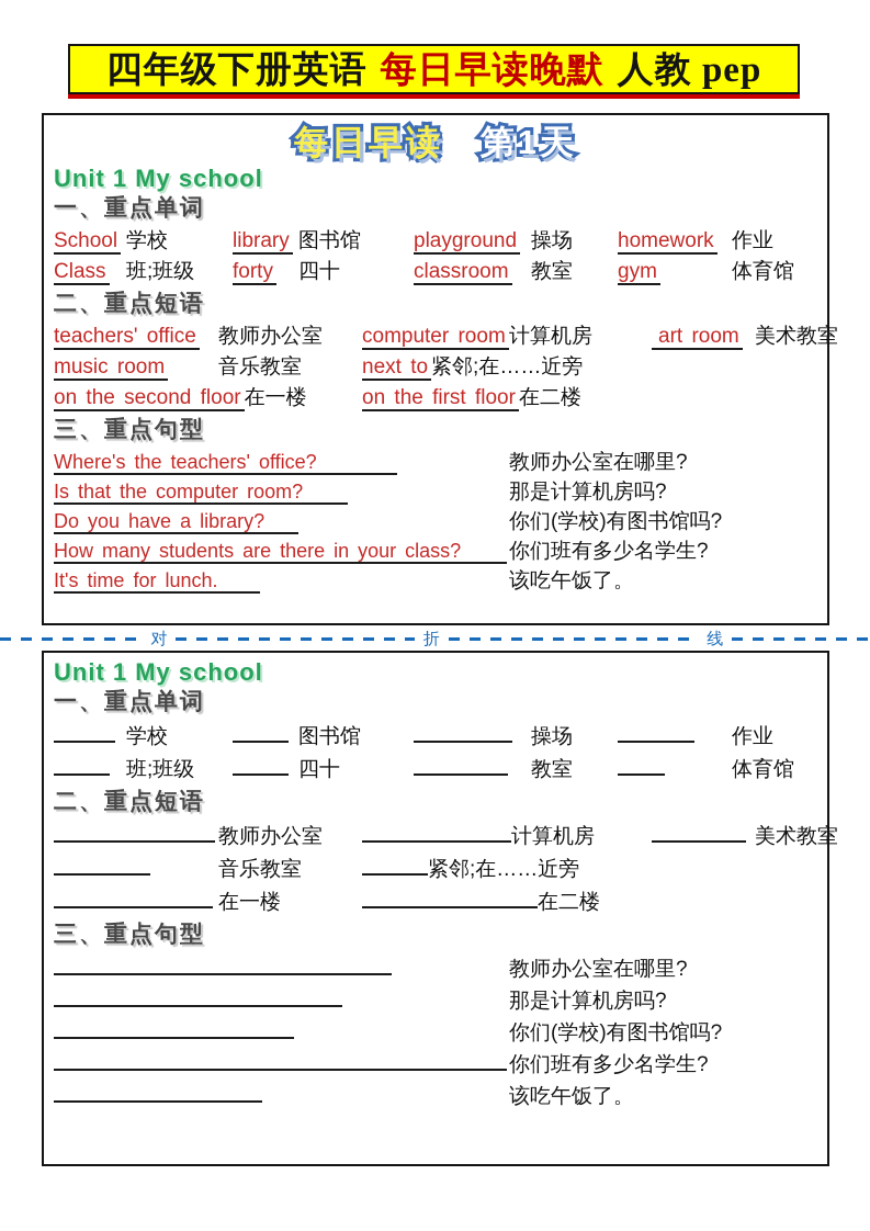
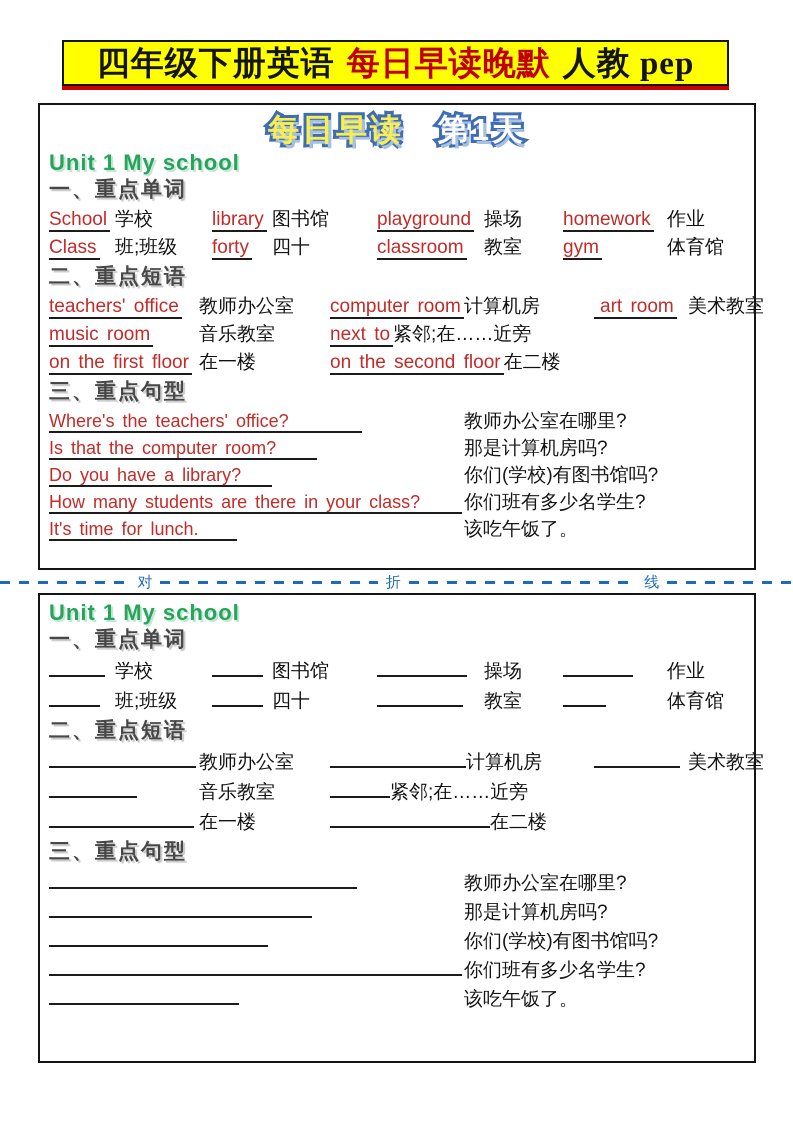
  四年级下册英语
  每日早读晚默
  人教 pep
  每日早读 第1天
  Unit 1 My school
  一、重点单词
  School
  学校
  library
  图书馆
  playground
  操场
  homework
  作业
  Class
  班;班级
  forty
  四十
  classroom
  教室
  gym
  体育馆
  二、重点短语
  teachers' office
  教师办公室
  computer room
  计算机房
  art room
  美术教室
  music room
  音乐教室
  next to
  紧邻;在……近旁
- on the second floor
+ on the first floor
  在一楼
- on the first floor
+ on the second floor
  在二楼
  三、重点句型
  Where's the teachers' office?
  教师办公室在哪里?
  Is that the computer room?
  那是计算机房吗?
  Do you have a library?
  你们(学校)有图书馆吗?
  How many students are there in your class?
  你们班有多少名学生?
  It's time for lunch.
  该吃午饭了。
  对
  折
  线
  Unit 1 My school
  一、重点单词
  学校
  图书馆
  操场
  作业
  班;班级
  四十
  教室
  体育馆
  二、重点短语
  教师办公室
  计算机房
  美术教室
  音乐教室
  紧邻;在……近旁
  在一楼
  在二楼
  三、重点句型
  教师办公室在哪里?
  那是计算机房吗?
  你们(学校)有图书馆吗?
  你们班有多少名学生?
  该吃午饭了。
